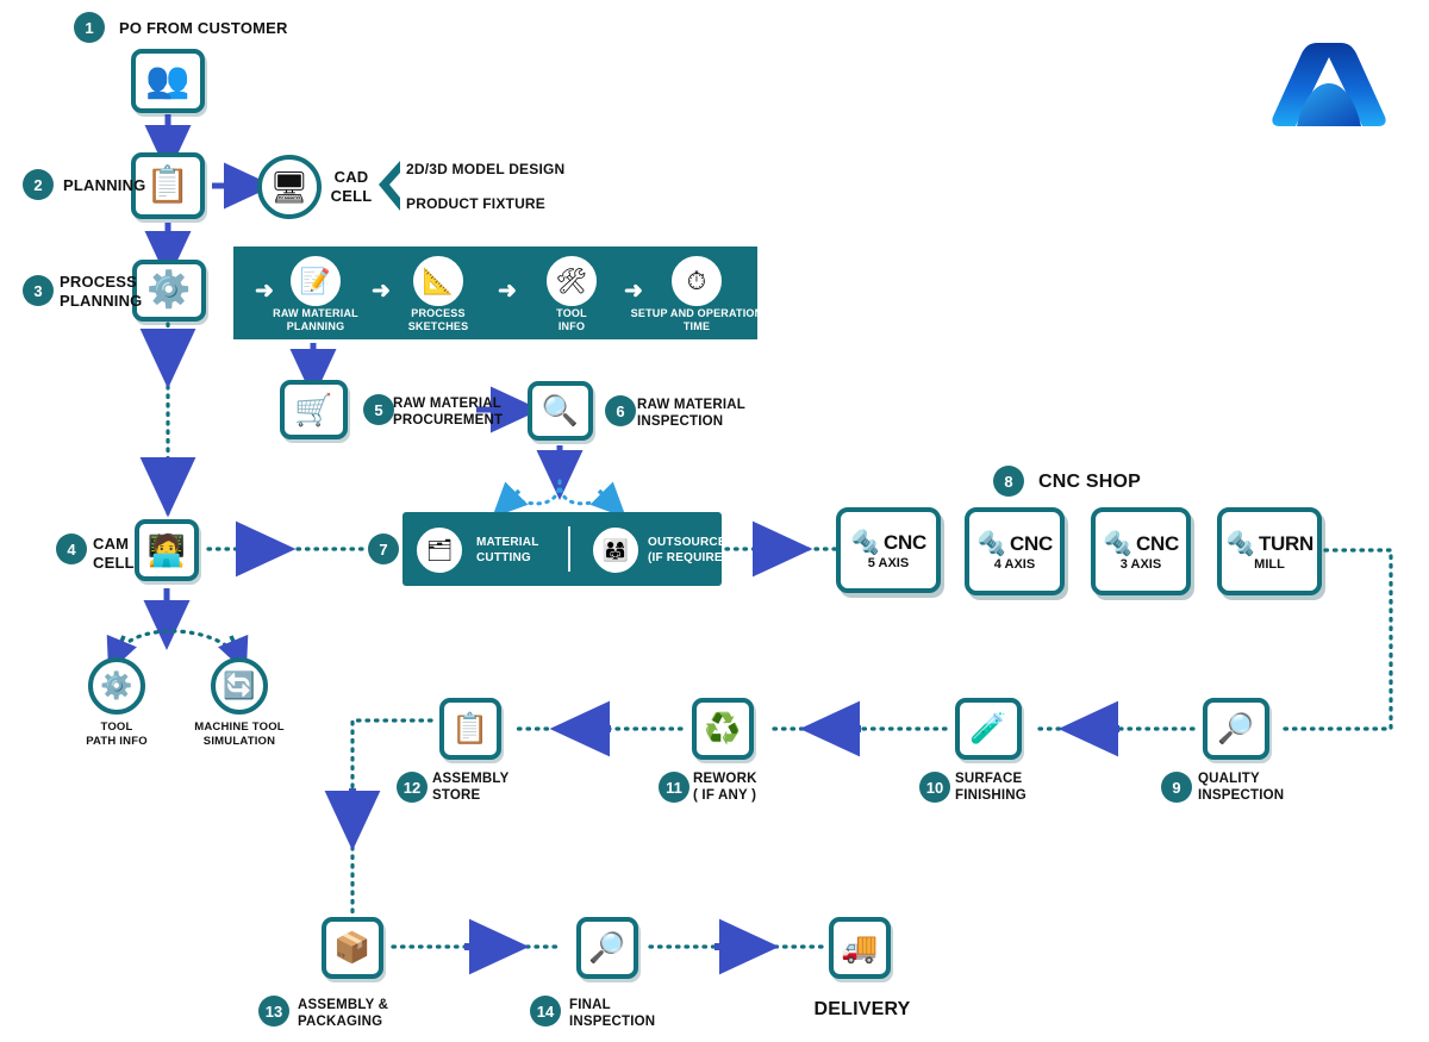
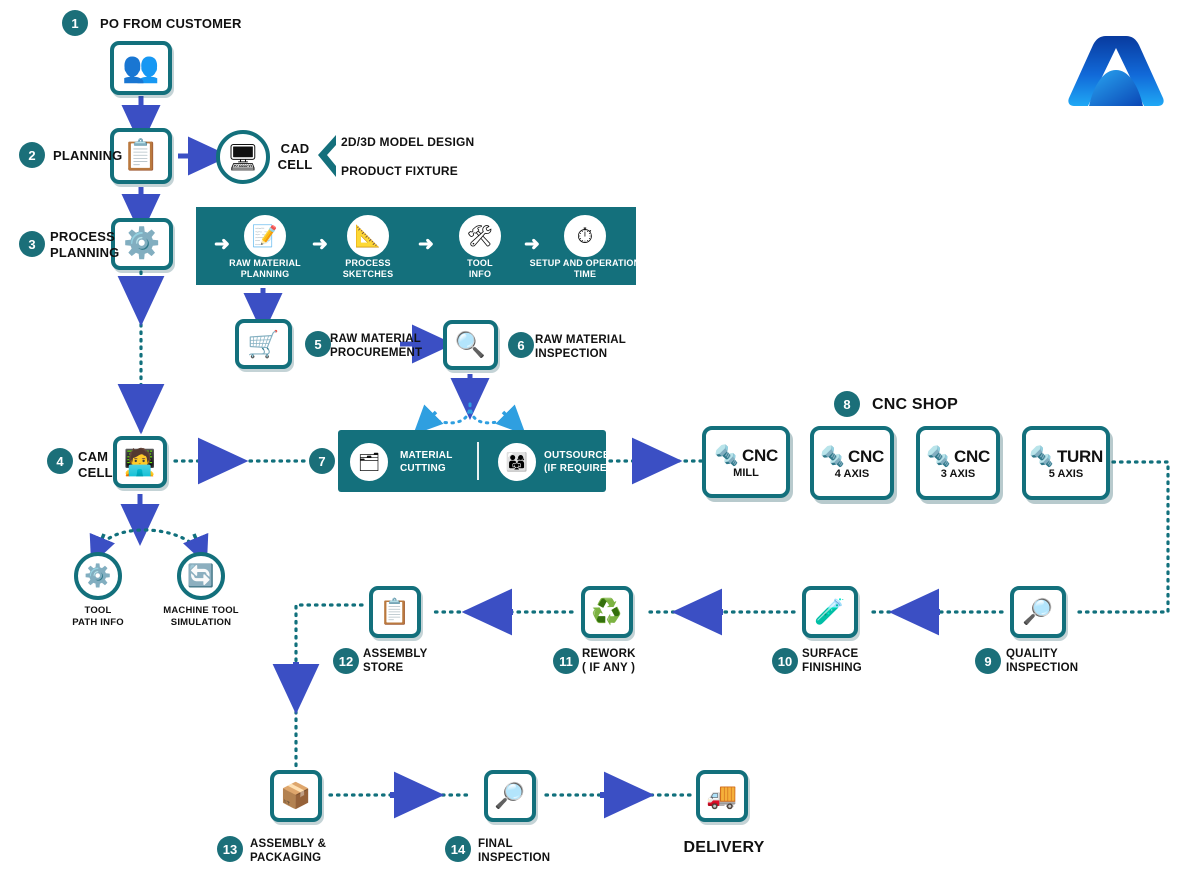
  1
  PO FROM CUSTOMER
  👥
  2
  PLANNING
  📋
  🖥
  CAD
  CELL
  2D/3D MODEL DESIGN
  PRODUCT FIXTURE
  3
  PROCESS
  PLANNING
  ⚙️
  ➜
  ➜
  ➜
  ➜
  📝
  RAW MATERIAL
  PLANNING
  📐
  PROCESS
  SKETCHES
  🛠
  TOOL
  INFO
  ⏱
  SETUP AND OPERATION
  TIME
  🛒
  5
  RAW MATERIAL
  PROCUREMENT
  🔍
  6
  RAW MATERIAL
  INSPECTION
  4
  CAM
  CELL
  🧑‍💻
  ⚙️
  TOOL
  PATH INFO
  🔄
  MACHINE TOOL
  SIMULATION
  7
  🗂
  MATERIAL
  CUTTING
  👨‍👩‍👧
  OUTSOURCE
  (IF REQUIRED)
  8
  CNC SHOP
  🔩
  CNC
- 5 AXIS
+ MILL
  🔩
  CNC
  4 AXIS
  🔩
  CNC
  3 AXIS
  🔩
  TURN
- MILL
+ 5 AXIS
  🔎
  9
  QUALITY
  INSPECTION
  🧪
  10
  SURFACE
  FINISHING
  ♻️
  11
  REWORK
  ( IF ANY )
  📋
  12
  ASSEMBLY
  STORE
  📦
  13
  ASSEMBLY &
  PACKAGING
  🔎
  14
  FINAL
  INSPECTION
  🚚
  DELIVERY
